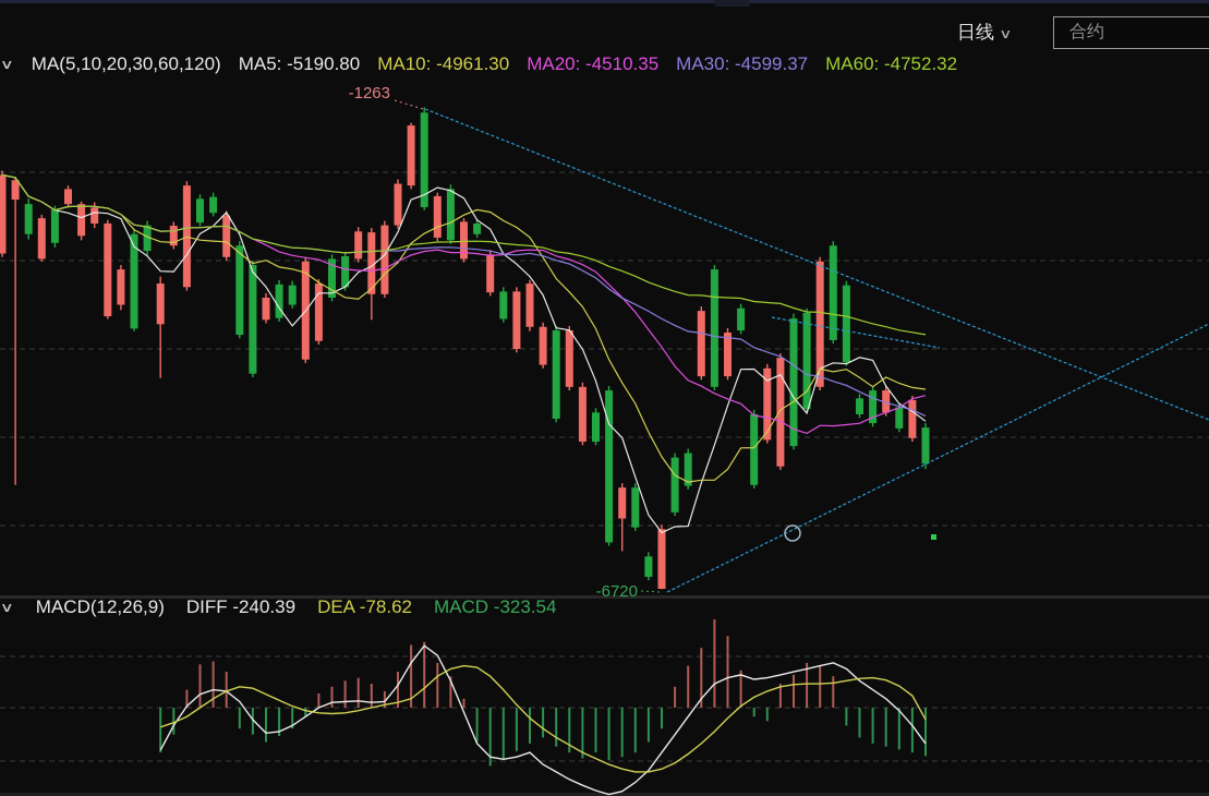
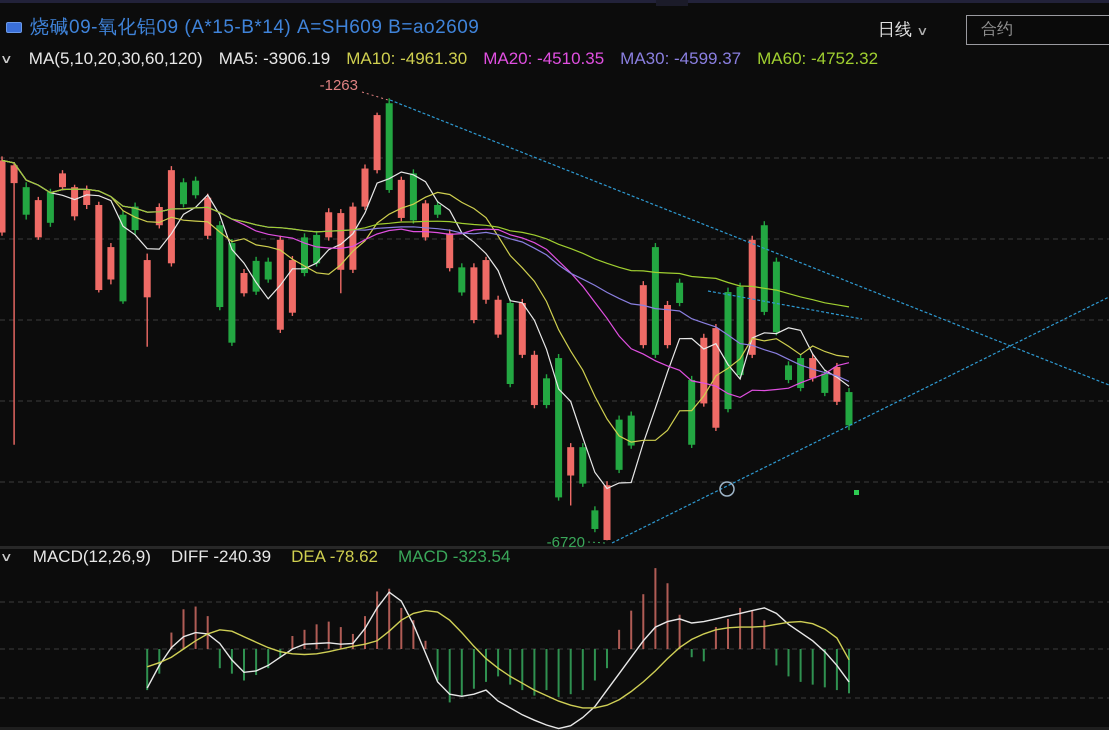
  -1263
  -6720
+ 烧碱09-氧化铝09 (A*15-B*14) A=SH609 B=ao2609
  日线
  ∨
  合约
  ∨
  MA(5,10,20,30,60,120)
- MA5: -5190.80
+ MA5: -3906.19
  MA10: -4961.30
  MA20: -4510.35
  MA30: -4599.37
  MA60: -4752.32
  ∨
  MACD(12,26,9)
  DIFF -240.39
  DEA -78.62
  MACD -323.54
